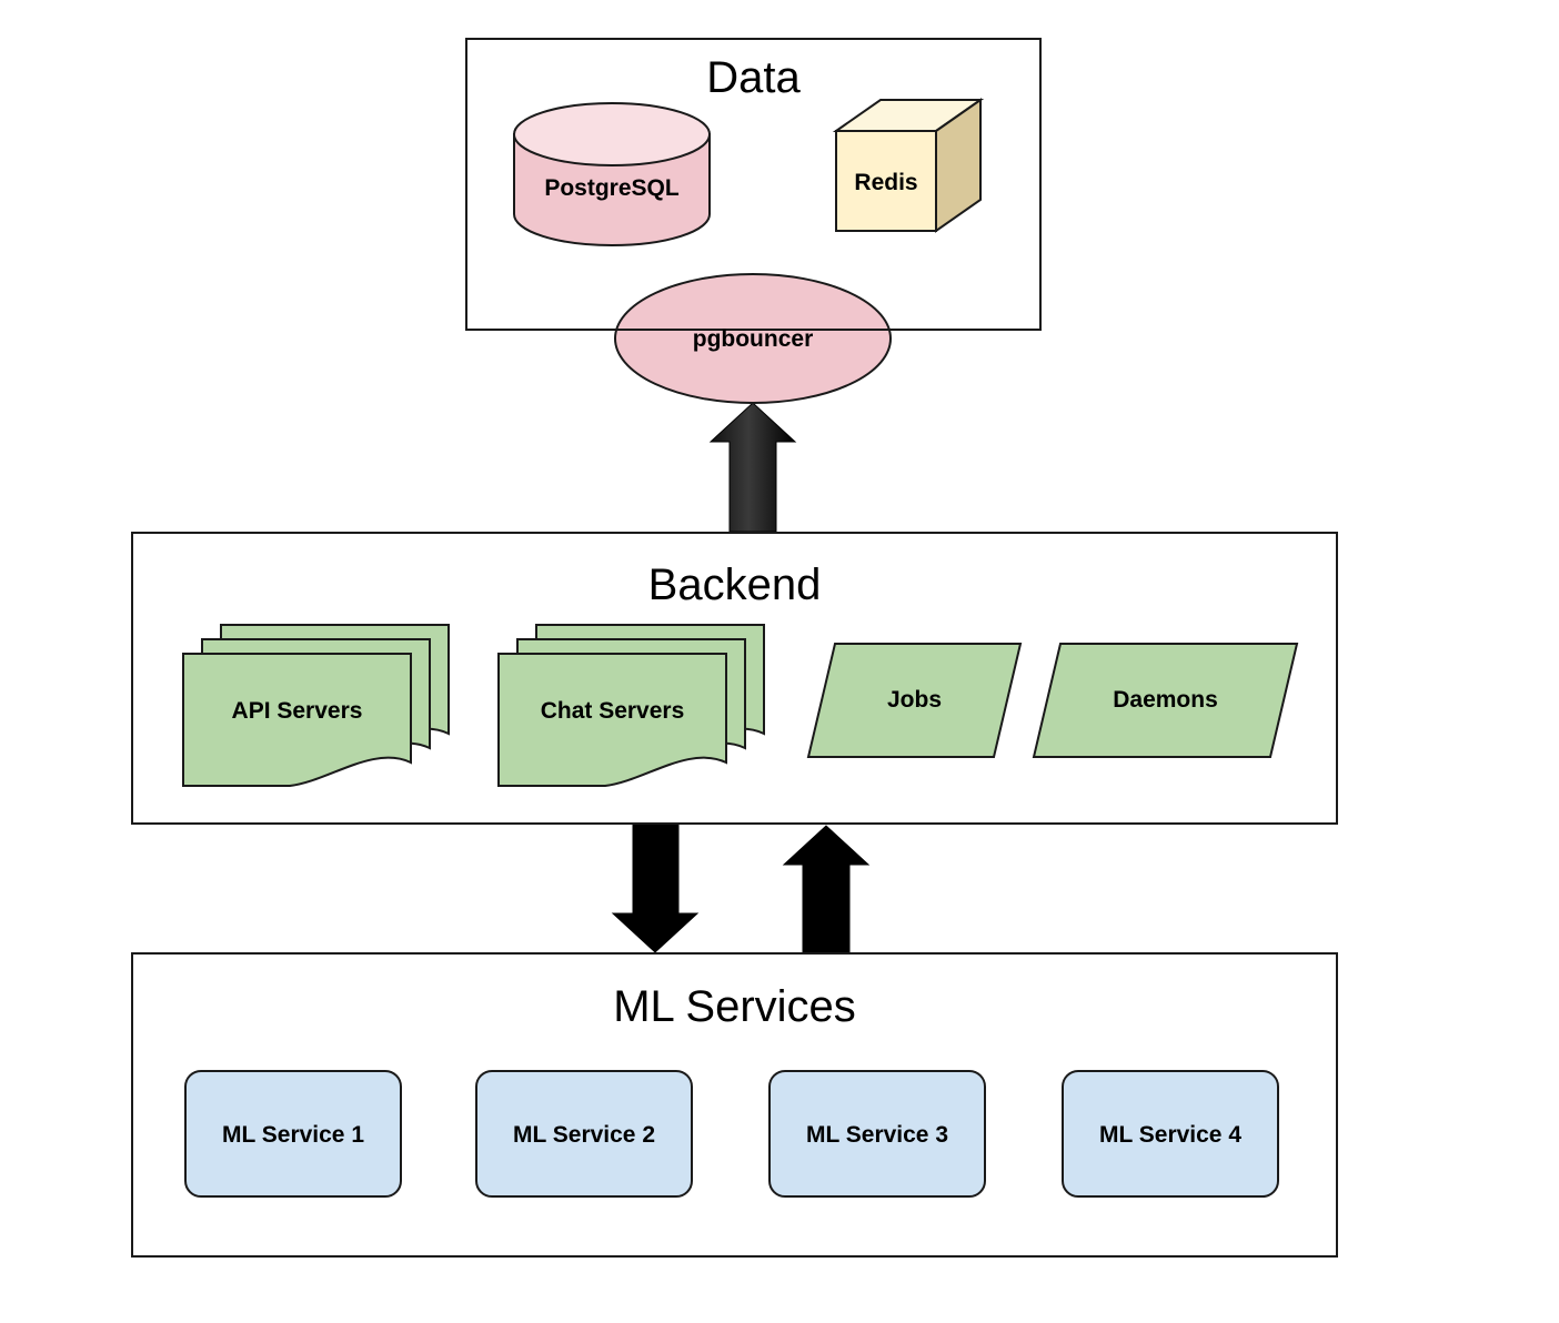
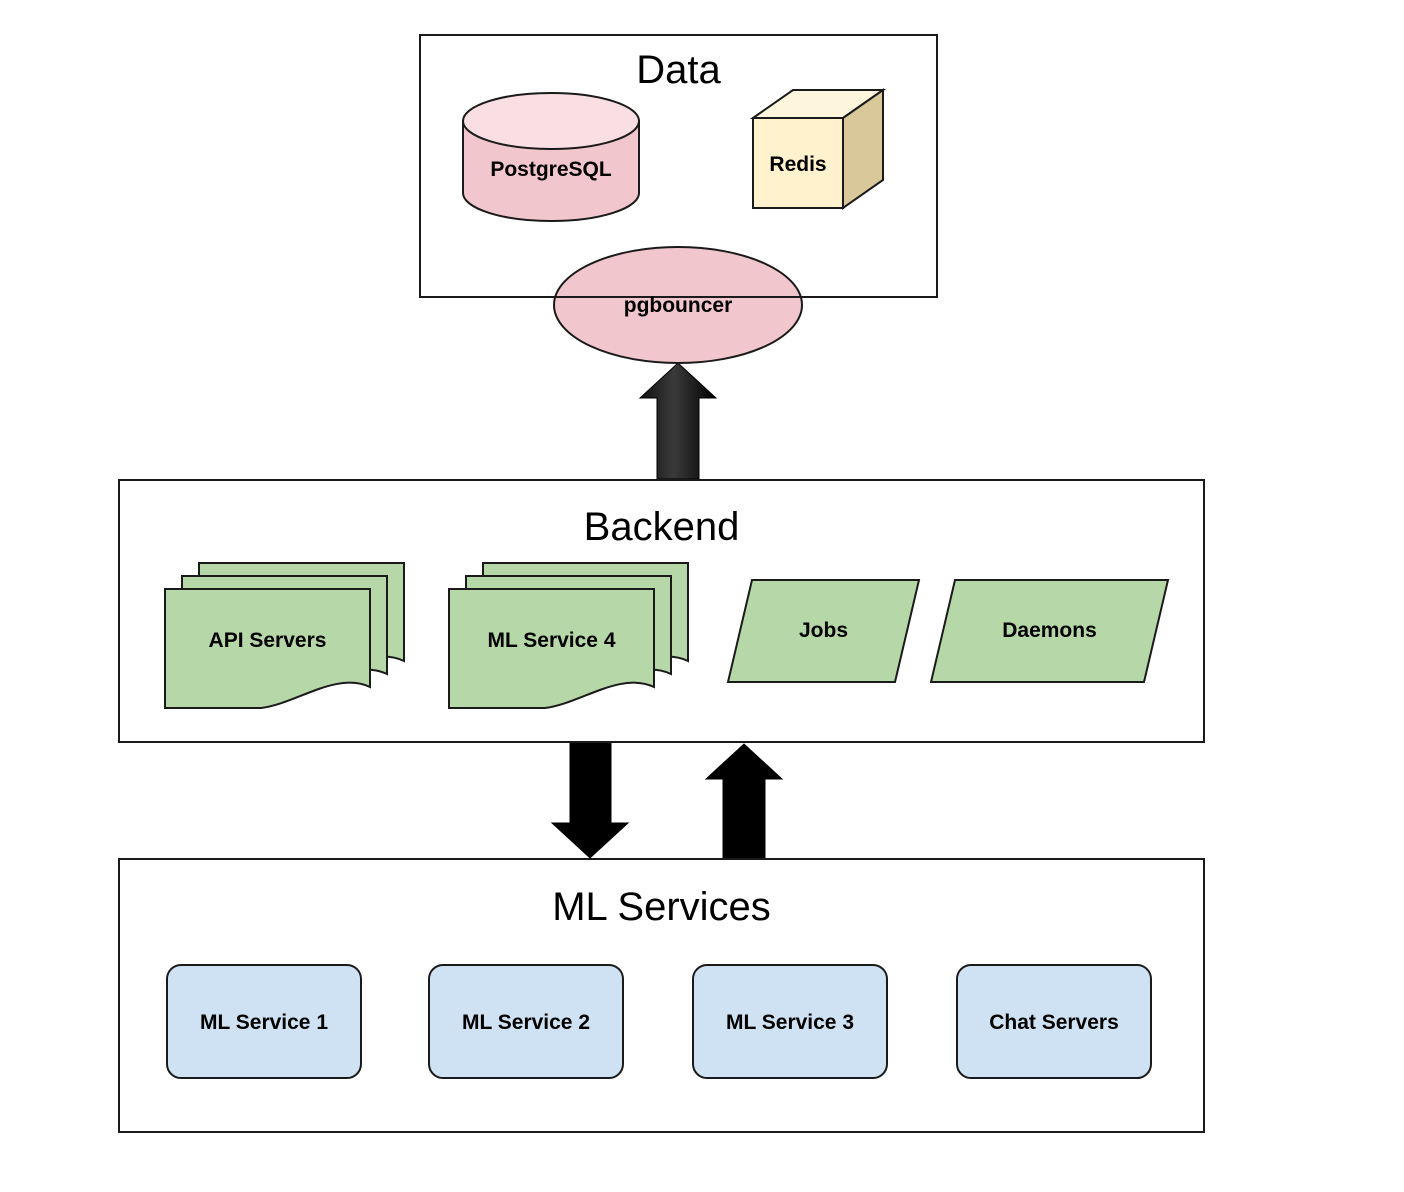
  Data
  Backend
  ML Services
  PostgreSQL
  Redis
  pgbouncer
  API Servers
- Chat Servers
+ ML Service 4
  Jobs
  Daemons
  ML Service 1
  ML Service 2
  ML Service 3
- ML Service 4
+ Chat Servers
